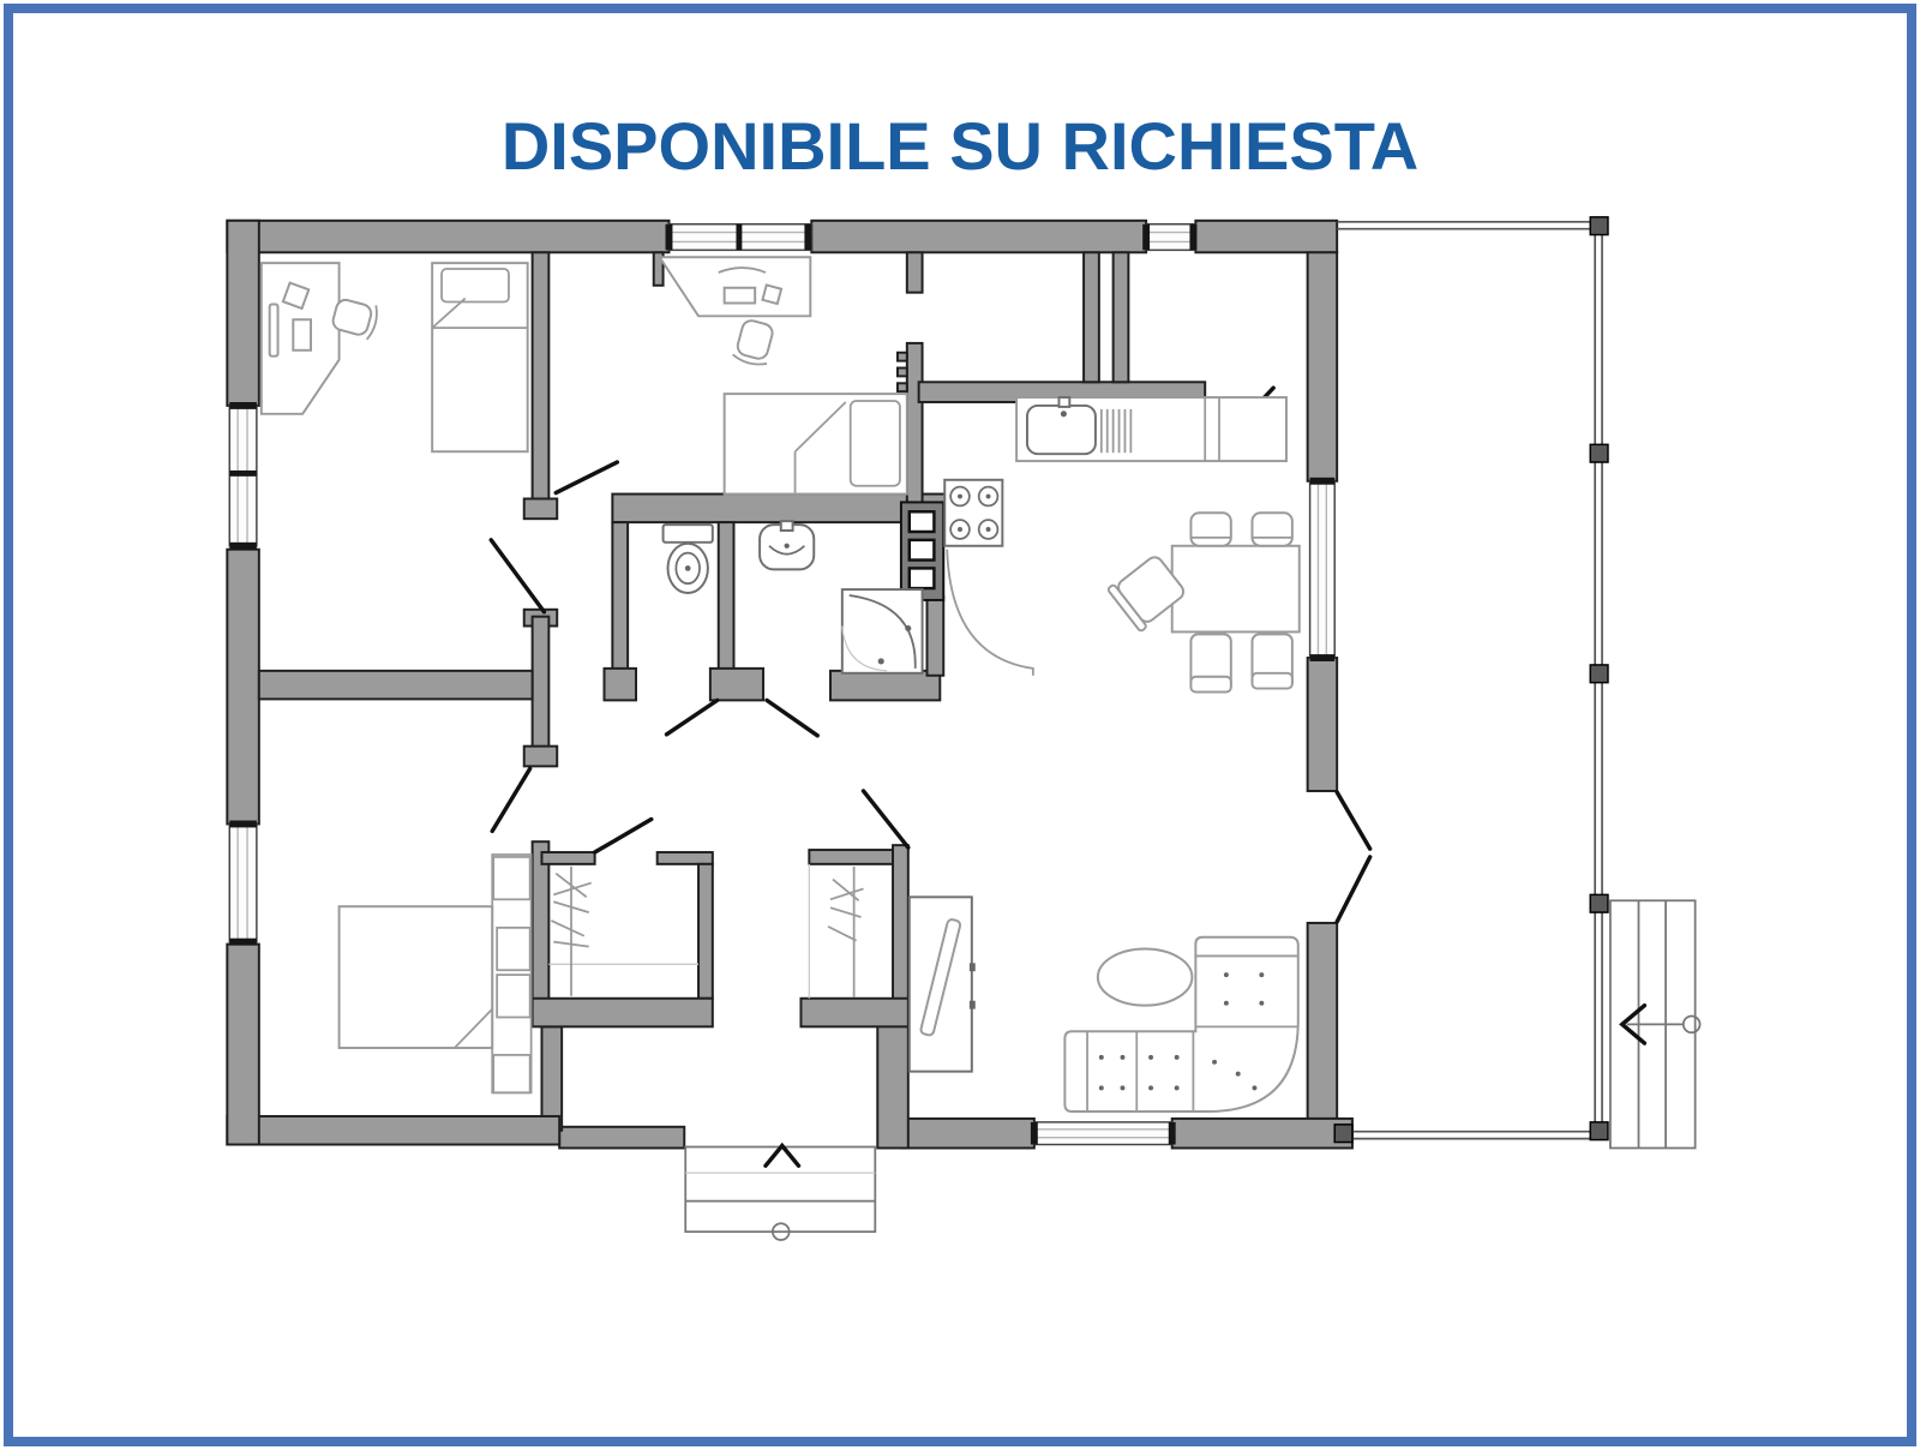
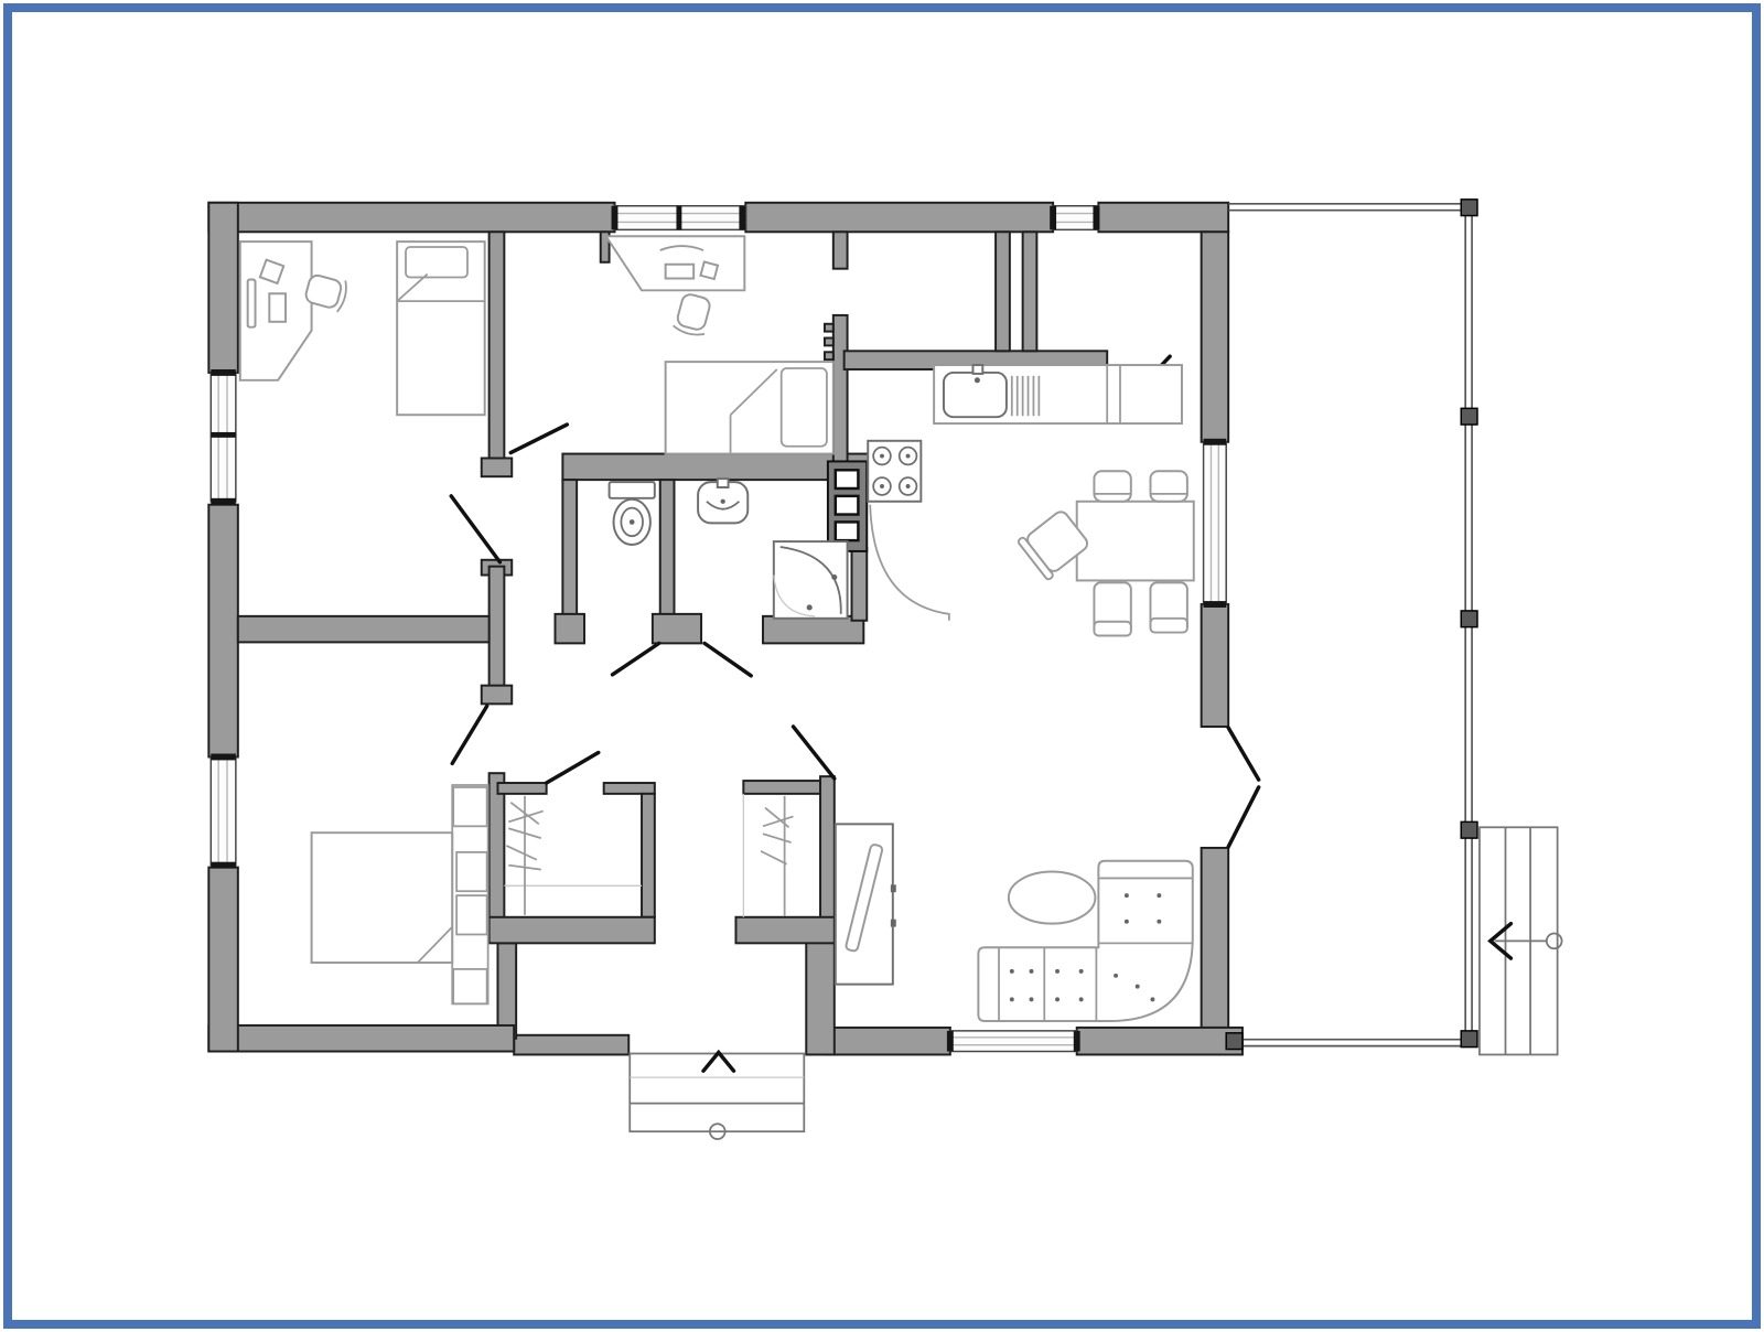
- DISPONIBILE SU RICHIESTA
